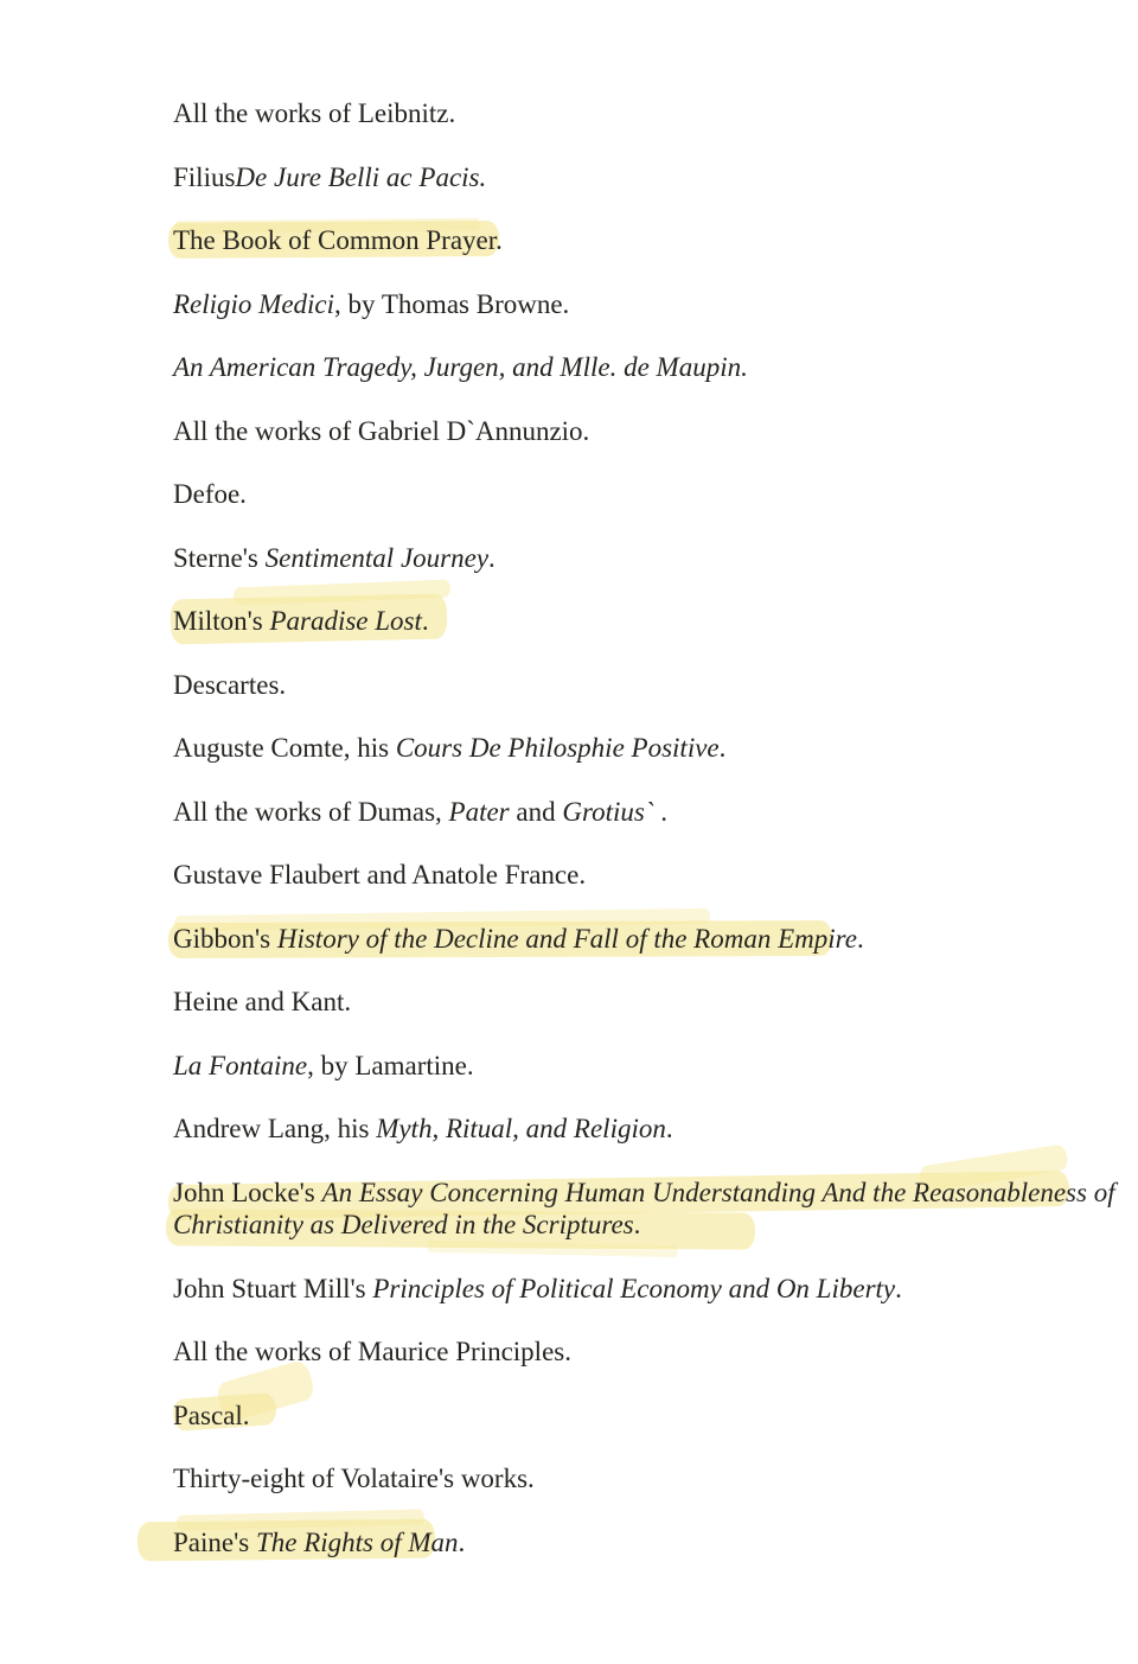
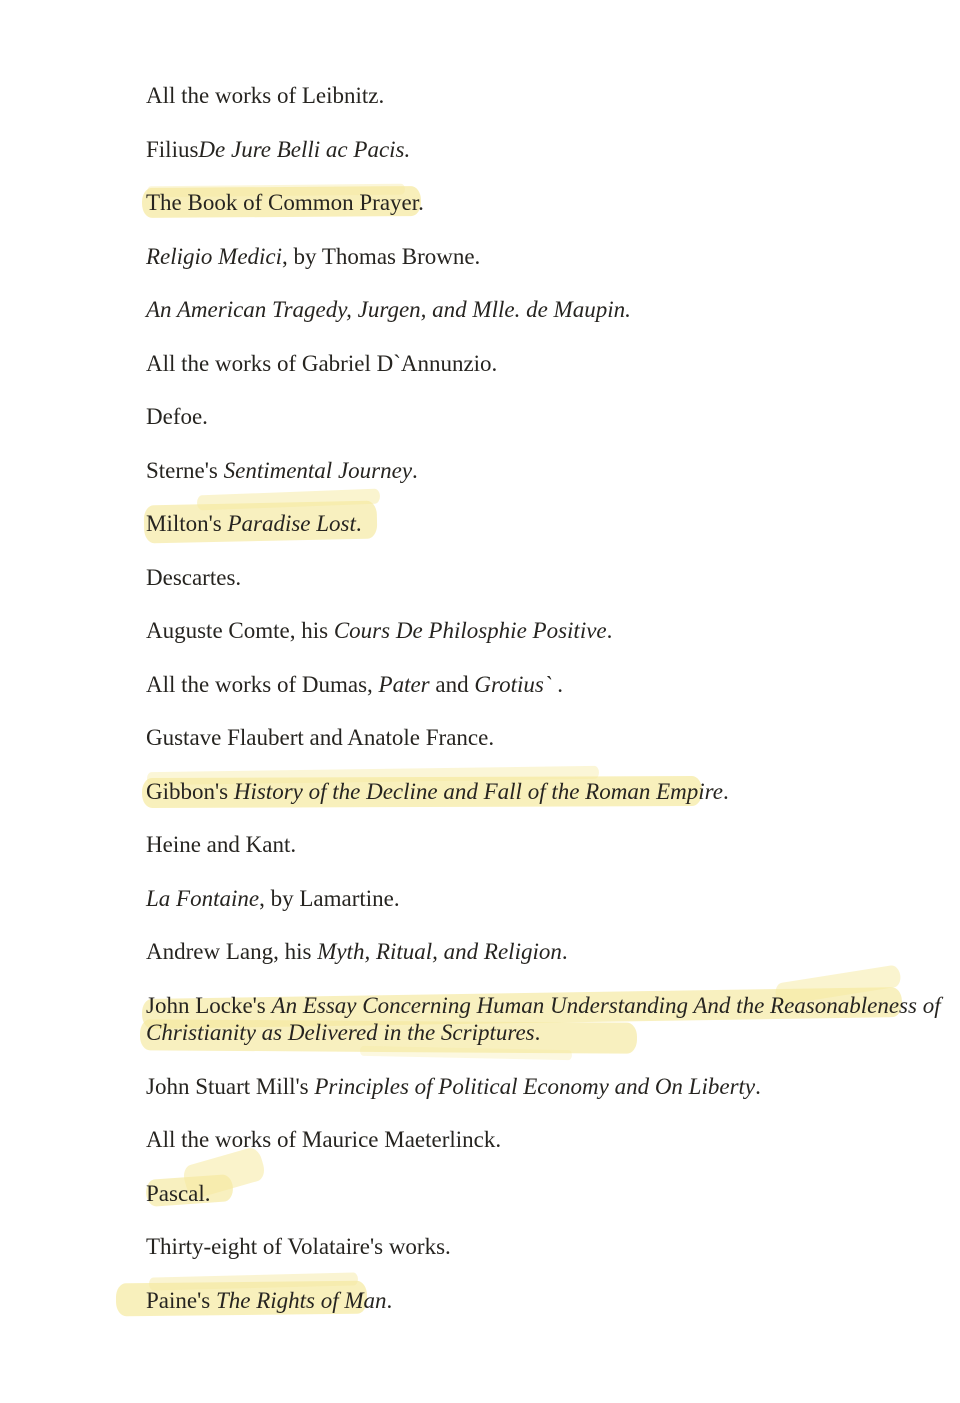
  All the works of Leibnitz.
  FiliusDe Jure Belli ac Pacis.
  The Book of Common Prayer.
  Religio Medici, by Thomas Browne.
  An American Tragedy, Jurgen, and Mlle. de Maupin.
  All the works of Gabriel D`Annunzio.
  Defoe.
  Sterne's Sentimental Journey.
  Milton's Paradise Lost.
  Descartes.
  Auguste Comte, his Cours De Philosphie Positive.
  All the works of Dumas, Pater and Grotius` .
  Gustave Flaubert and Anatole France.
  Gibbon's History of the Decline and Fall of the Roman Empire.
  Heine and Kant.
  La Fontaine, by Lamartine.
  Andrew Lang, his Myth, Ritual, and Religion.
  John Locke's An Essay Concerning Human Understanding And the Reasonableness of
  Christianity as Delivered in the Scriptures.
  John Stuart Mill's Principles of Political Economy and On Liberty.
- All the works of Maurice Principles.
+ All the works of Maurice Maeterlinck.
  Pascal.
  Thirty-eight of Volataire's works.
  Paine's The Rights of Man.
